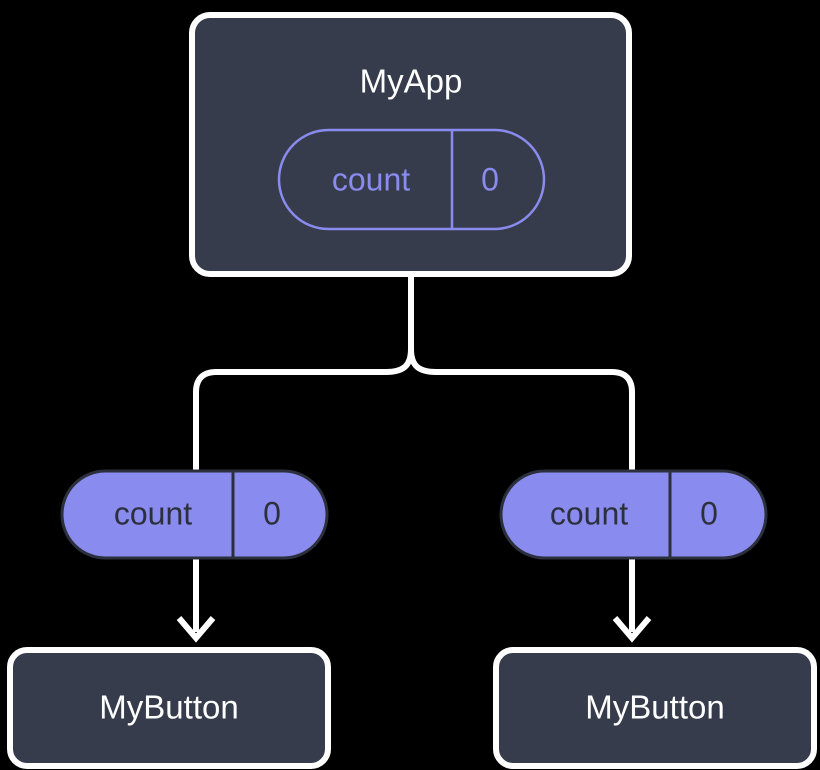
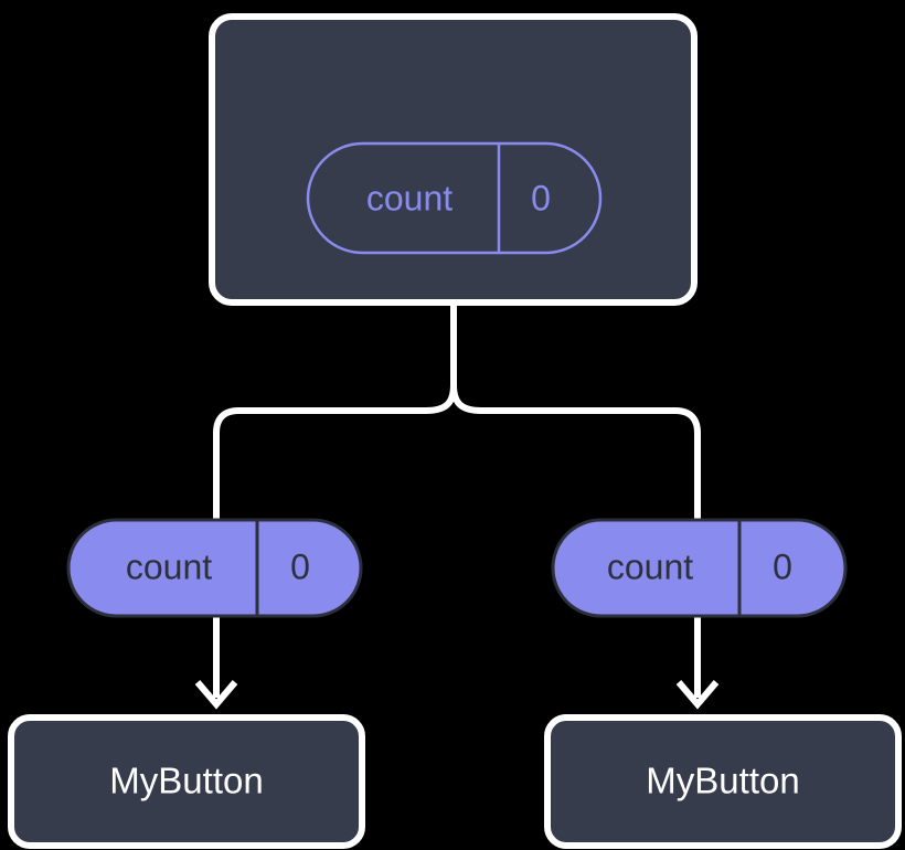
- MyApp
  count
  0
  count
  0
  MyButton
  count
  0
  MyButton
